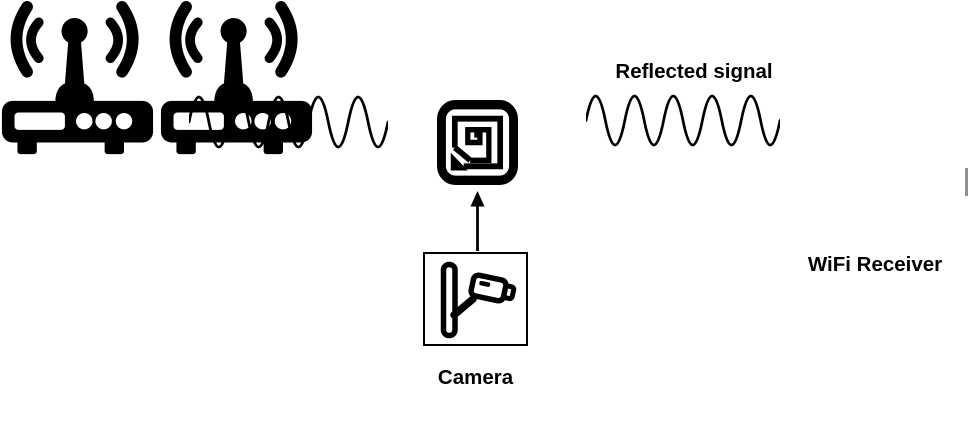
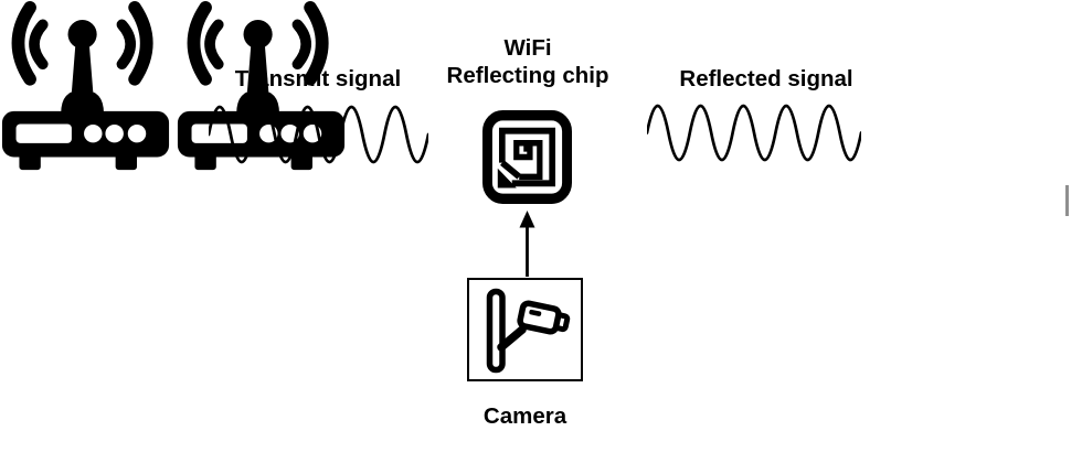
+ Transmit signal
+ WiFi
+ Reflecting chip
  Camera
  Reflected signal
- WiFi Receiver
